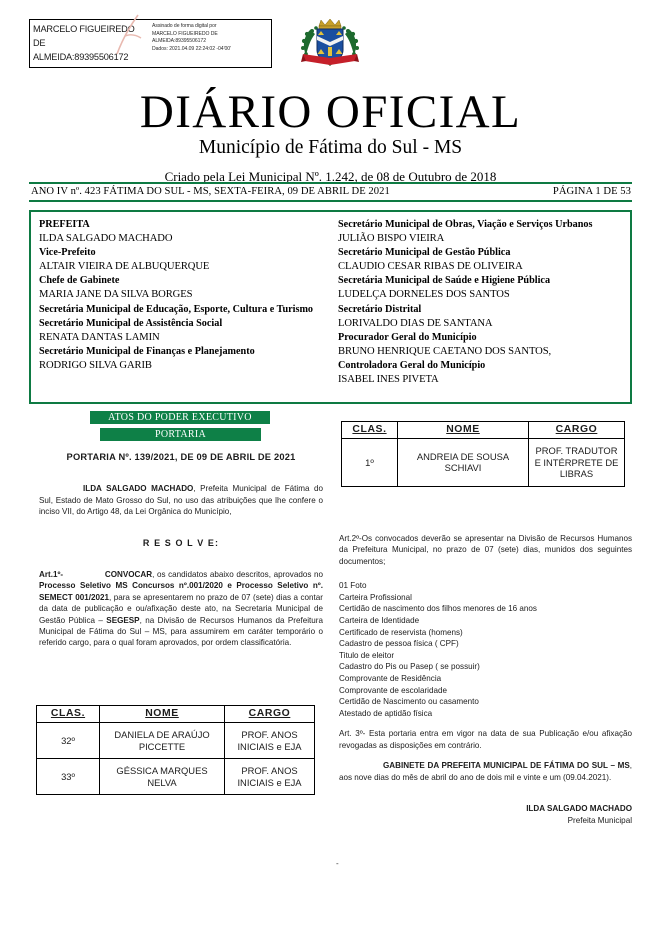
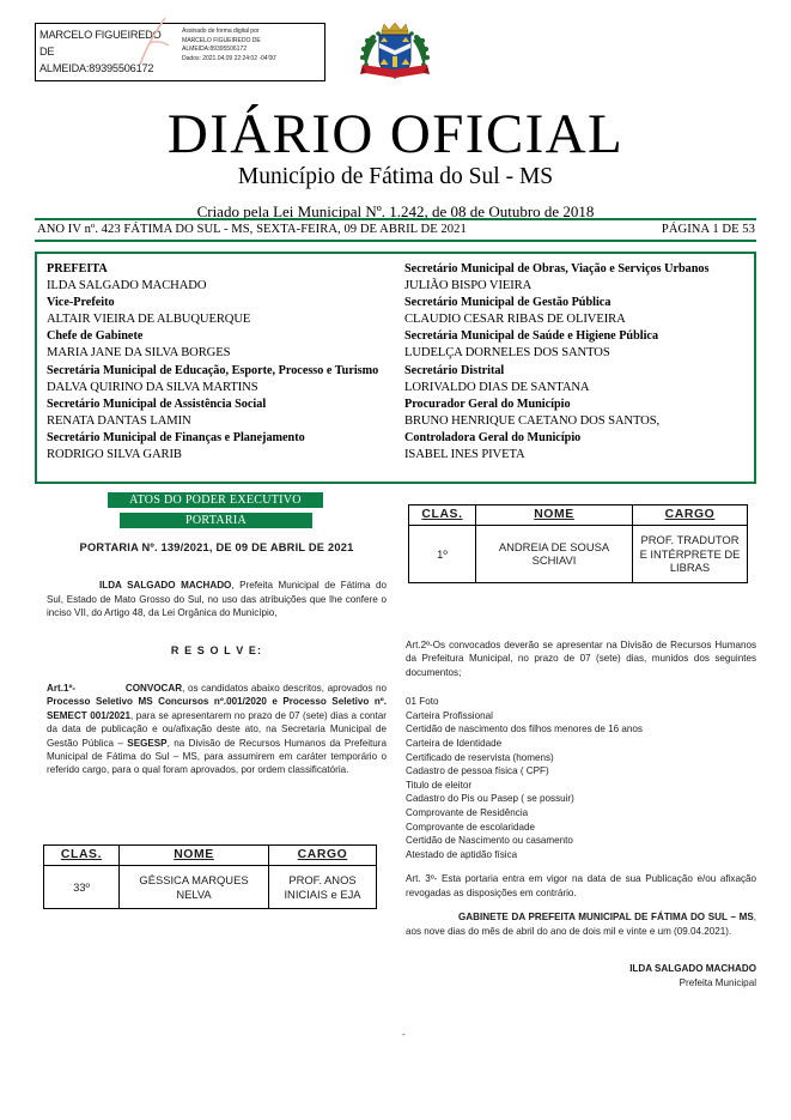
  MARCELO FIGUEIREDO
  DE
  ALMEIDA:89395506172
  DIÁRIO OFICIAL
  Município de Fátima do Sul - MS
  Criado pela Lei Municipal Nº. 1.242, de 08 de Outubro de 2018
  ANO IV nº. 423 FÁTIMA DO SUL - MS, SEXTA-FEIRA, 09 DE ABRIL DE 2021
  PÁGINA 1 DE 53
  PREFEITA
  ILDA SALGADO MACHADO
  Vice-Prefeito
  ALTAIR VIEIRA DE ALBUQUERQUE
  Chefe de Gabinete
  MARIA JANE DA SILVA BORGES
- Secretária Municipal de Educação, Esporte, Cultura e Turismo
+ Secretária Municipal de Educação, Esporte, Processo e Turismo
+ DALVA QUIRINO DA SILVA MARTINS
  Secretário Municipal de Assistência Social
  RENATA DANTAS LAMIN
  Secretário Municipal de Finanças e Planejamento
  RODRIGO SILVA GARIB
  Secretário Municipal de Obras, Viação e Serviços Urbanos
  JULIÃO BISPO VIEIRA
  Secretário Municipal de Gestão Pública
  CLAUDIO CESAR RIBAS DE OLIVEIRA
  Secretária Municipal de Saúde e Higiene Pública
  LUDELÇA DORNELES DOS SANTOS
  Secretário Distrital
  LORIVALDO DIAS DE SANTANA
  Procurador Geral do Município
  BRUNO HENRIQUE CAETANO DOS SANTOS,
  Controladora Geral do Município
  ISABEL INES PIVETA
  ATOS DO PODER EXECUTIVO
  PORTARIA
  PORTARIA Nº. 139/2021, DE 09 DE ABRIL DE 2021
  ILDA SALGADO MACHADO, Prefeita Municipal de Fátima do Sul, Estado de Mato Grosso do Sul, no uso das atribuições que lhe confere o inciso VII, do Artigo 48, da Lei Orgânica do Município,
  R E S O L V E:
  Art.1º- CONVOCAR, os candidatos abaixo descritos, aprovados no Processo Seletivo MS Concursos nº.001/2020 e Processo Seletivo nº. SEMECT 001/2021, para se apresentarem no prazo de 07 (sete) dias a contar da data de publicação e ou/afixação deste ato, na Secretaria Municipal de Gestão Pública – SEGESP, na Divisão de Recursos Humanos da Prefeitura Municipal de Fátima do Sul – MS, para assumirem em caráter temporário o referido cargo, para o qual foram aprovados, por ordem classificatória.
  CLAS.	NOME	CARGO
- 32º	DANIELA DE ARAÚJO PICCETTE	PROF. ANOS INICIAIS e EJA
  33º	GÉSSICA MARQUES NELVA	PROF. ANOS INICIAIS e EJA
  CLAS.	NOME	CARGO
  1º	ANDREIA DE SOUSA SCHIAVI	PROF. TRADUTOR E INTÉRPRETE DE LIBRAS
  Art.2º-Os convocados deverão se apresentar na Divisão de Recursos Humanos da Prefeitura Municipal, no prazo de 07 (sete) dias, munidos dos seguintes documentos;
  01 Foto
  Carteira Profissional
  Certidão de nascimento dos filhos menores de 16 anos
  Carteira de Identidade
  Certificado de reservista (homens)
  Cadastro de pessoa física ( CPF)
  Titulo de eleitor
  Cadastro do Pis ou Pasep ( se possuir)
  Comprovante de Residência
  Comprovante de escolaridade
  Certidão de Nascimento ou casamento
  Atestado de aptidão física
  Art. 3º- Esta portaria entra em vigor na data de sua Publicação e/ou afixação revogadas as disposições em contrário.
  GABINETE DA PREFEITA MUNICIPAL DE FÁTIMA DO SUL – MS, aos nove dias do mês de abril do ano de dois mil e vinte e um (09.04.2021).
  ILDA SALGADO MACHADO
  Prefeita Municipal
  -
